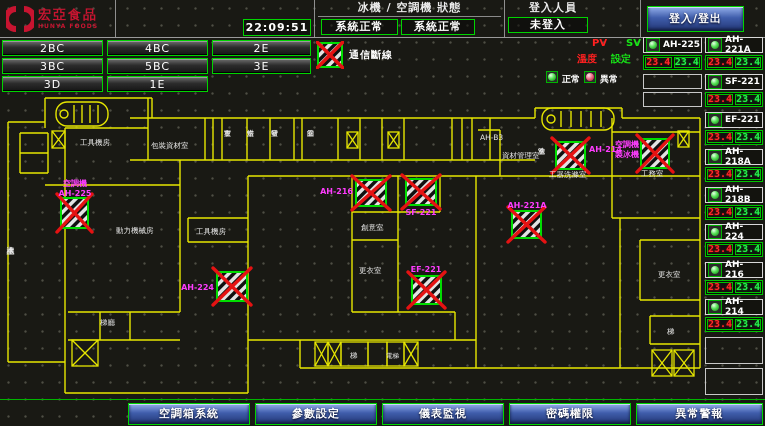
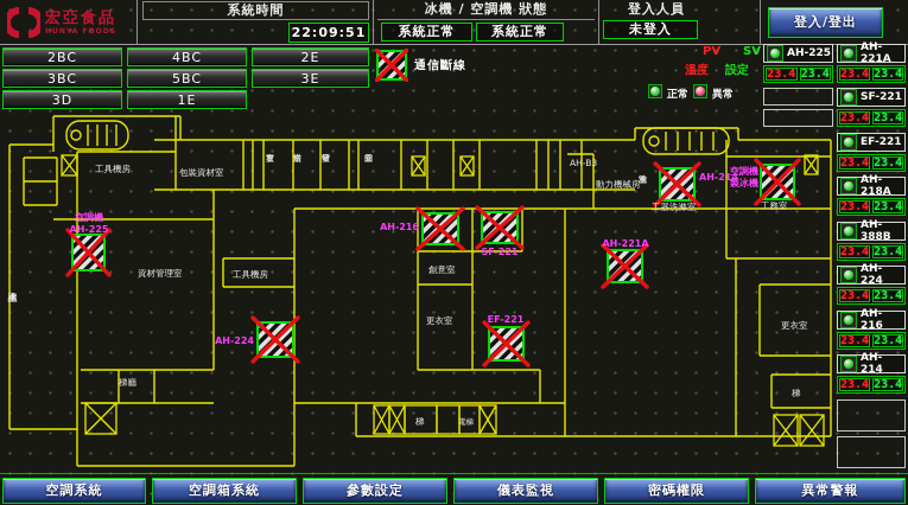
  空調機
  AH-225
  AH-224
  AH-216
  SF-221
  EF-221
  AH-221A
  AH-214
  空調機
  製冰機
  AH-B3
  工具機房
  包裝資材室
- 動力機械房
+ 資材管理室
  工具機房
- 資材管理室
+ 動力機械房
  工器洗滌室
  工務室
  創意室
  更衣室
  更衣室
  梯廳
  梯
  電梯
  梯
  宏亞食品
+ 系統時間
  22:09:51
  冰機 / 空調機 狀態
  系統正常
  系統正常
  登入人員
  未登入
  登入/登出
  2BC
  4BC
  2E
  3BC
  5BC
  3E
  3D
  1E
  通信斷線
  PV
  SV
  溫度
  設定
  正常
  異常
  AH-225
  23.4
  23.4
  AH-221A
  23.4
  23.4
  SF-221
  23.4
  23.4
  EF-221
  23.4
  23.4
  AH-218A
  23.4
  23.4
- AH-218B
+ AH-388B
  23.4
  23.4
  AH-224
  23.4
  23.4
  AH-216
  23.4
  23.4
  AH-214
  23.4
  23.4
+ 空調系統
  空調箱系統
  參數設定
  儀表監視
  密碼權限
  異常警報
